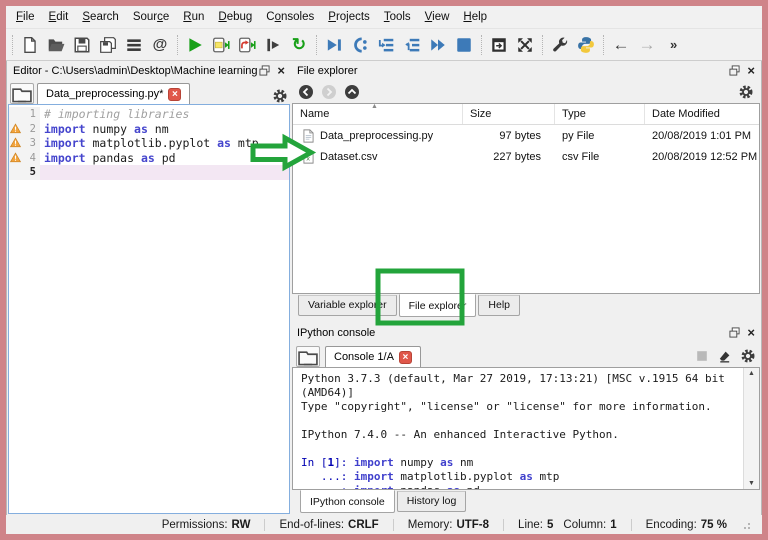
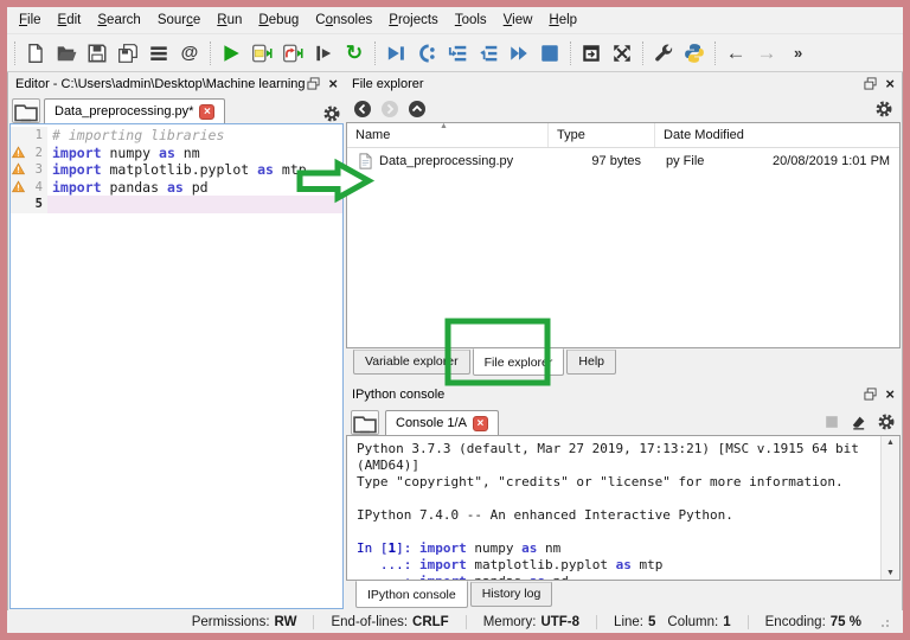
  File
  Edit
  Search
  Source
  Run
  Debug
  Consoles
  Projects
  Tools
  View
  Help
  @
  ↻
  ←
  →
  »
  Editor - C:\Users\admin\Desktop\Machine learning
  ×
  Data_preprocessing.py*
  ×
  1
  # importing libraries
  2
  import numpy as nm
  3
  import matplotlib.pyplot as mtp
  4
  import pandas as pd
  5
  File explorer
  ×
  Name
- Size
  Type
  Date Modified
  Data_preprocessing.py
  97 bytes
  py File
  20/08/2019 1:01 PM
- x
- Dataset.csv
- 227 bytes
- csv File
- 20/08/2019 12:52 PM
  Variable explor
  File explorr
  Help
  IPython console
  ×
  Console 1/A
  ×
  Python 3.7.3 (default, Mar 27 2019, 17:13:21) [MSC v.1915 64 bit
  (AMD64)]
- Type "copyright", "license" or "license" for more information.
+ Type "copyright", "credits" or "license" for more information.
  IPython 7.4.0 -- An enhanced Interactive Python.
  In [1]: import numpy as nm
  ...: import matplotlib.pyplot as mtp
  IPython console
  History log
  Permissions: RW
  End-of-lines: CRLF
  Memory: UTF-8
  Line: 5
  Column: 1
  Encoding: 75 %
